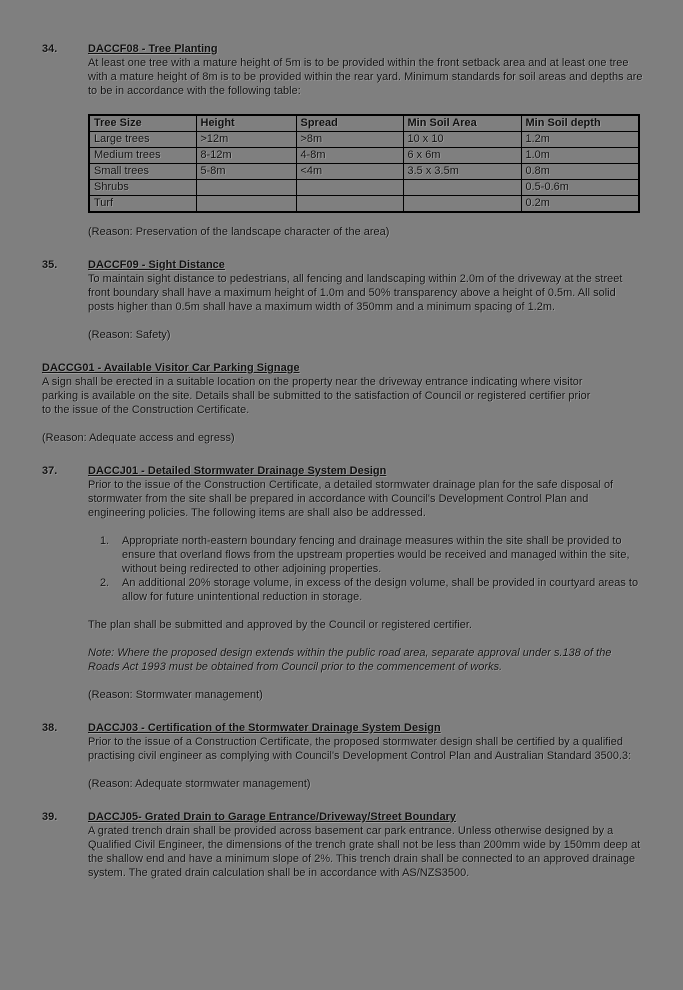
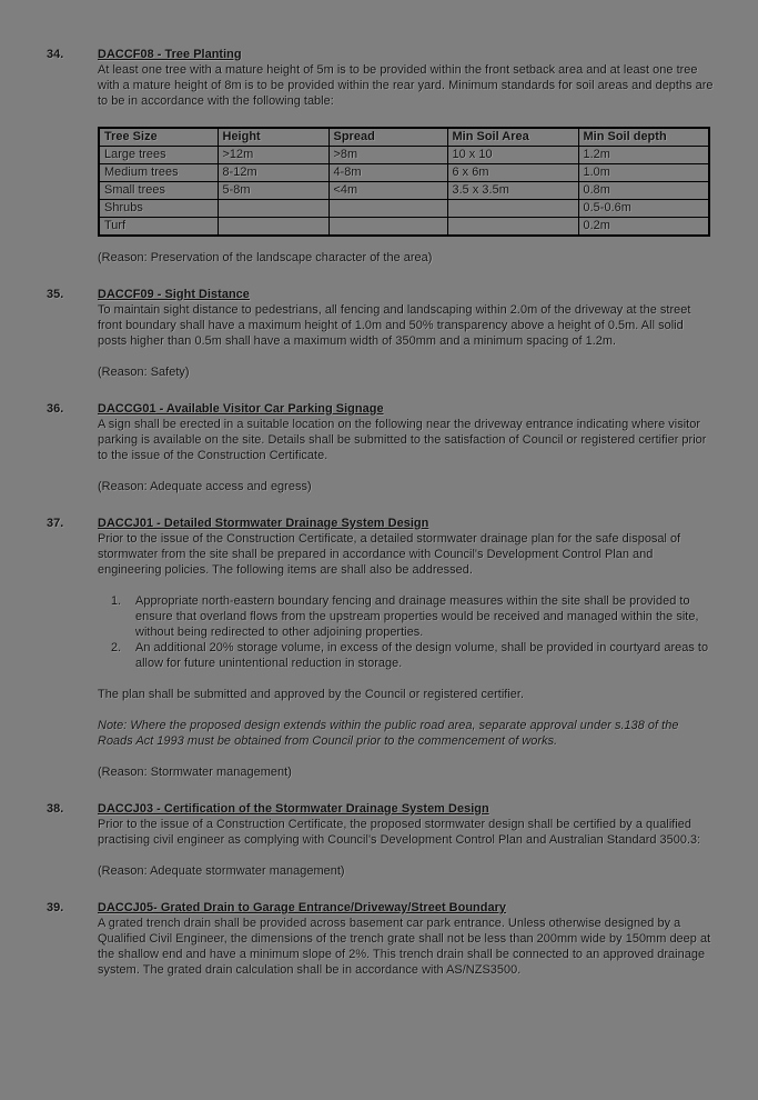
  34.
  DACCF08 - Tree Planting
  At least one tree with a mature height of 5m is to be provided within the front setback area and at least one tree with a mature height of 8m is to be provided within the rear yard. Minimum standards for soil areas and depths are to be in accordance with the following table:
  Tree Size	Height	Spread	Min Soil Area	Min Soil depth
  Large trees	>12m	>8m	10 x 10	1.2m
  Medium trees	8-12m	4-8m	6 x 6m	1.0m
  Small trees	5-8m	<4m	3.5 x 3.5m	0.8m
  Shrubs				0.5-0.6m
  Turf				0.2m
  (Reason: Preservation of the landscape character of the area)
  35.
  DACCF09 - Sight Distance
  To maintain sight distance to pedestrians, all fencing and landscaping within 2.0m of the driveway at the street front boundary shall have a maximum height of 1.0m and 50% transparency above a height of 0.5m. All solid posts higher than 0.5m shall have a maximum width of 350mm and a minimum spacing of 1.2m.
  (Reason: Safety)
+ 36.
  DACCG01 - Available Visitor Car Parking Signage
- A sign shall be erected in a suitable location on the property near the driveway entrance indicating where visitor parking is available on the site. Details shall be submitted to the satisfaction of Council or registered certifier prior to the issue of the Construction Certificate.
+ A sign shall be erected in a suitable location on the following near the driveway entrance indicating where visitor parking is available on the site. Details shall be submitted to the satisfaction of Council or registered certifier prior to the issue of the Construction Certificate.
  (Reason: Adequate access and egress)
  37.
  DACCJ01 - Detailed Stormwater Drainage System Design
  Prior to the issue of the Construction Certificate, a detailed stormwater drainage plan for the safe disposal of stormwater from the site shall be prepared in accordance with Council's Development Control Plan and engineering policies. The following items are shall also be addressed.
  1.
  Appropriate north-eastern boundary fencing and drainage measures within the site shall be provided to ensure that overland flows from the upstream properties would be received and managed within the site, without being redirected to other adjoining properties.
  2.
  An additional 20% storage volume, in excess of the design volume, shall be provided in courtyard areas to allow for future unintentional reduction in storage.
  The plan shall be submitted and approved by the Council or registered certifier.
  Note: Where the proposed design extends within the public road area, separate approval under s.138 of the Roads Act 1993 must be obtained from Council prior to the commencement of works.
  (Reason: Stormwater management)
  38.
  DACCJ03 - Certification of the Stormwater Drainage System Design
  Prior to the issue of a Construction Certificate, the proposed stormwater design shall be certified by a qualified practising civil engineer as complying with Council's Development Control Plan and Australian Standard 3500.3:
  (Reason: Adequate stormwater management)
  39.
  DACCJ05- Grated Drain to Garage Entrance/Driveway/Street Boundary
  A grated trench drain shall be provided across basement car park entrance. Unless otherwise designed by a Qualified Civil Engineer, the dimensions of the trench grate shall not be less than 200mm wide by 150mm deep at the shallow end and have a minimum slope of 2%. This trench drain shall be connected to an approved drainage system. The grated drain calculation shall be in accordance with AS/NZS3500.
